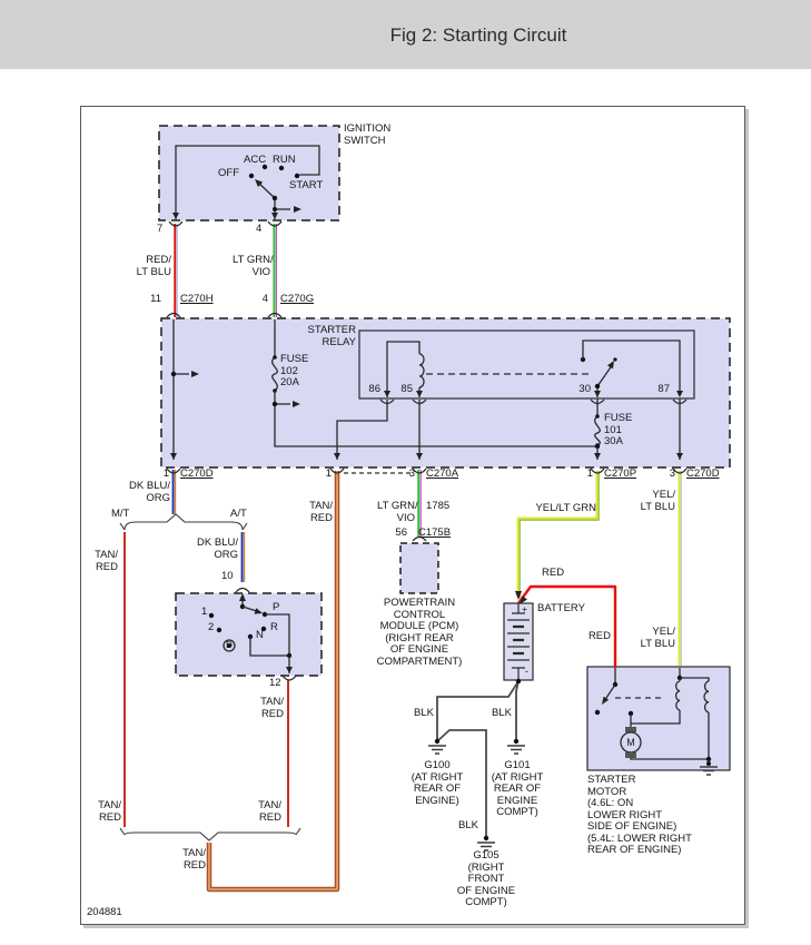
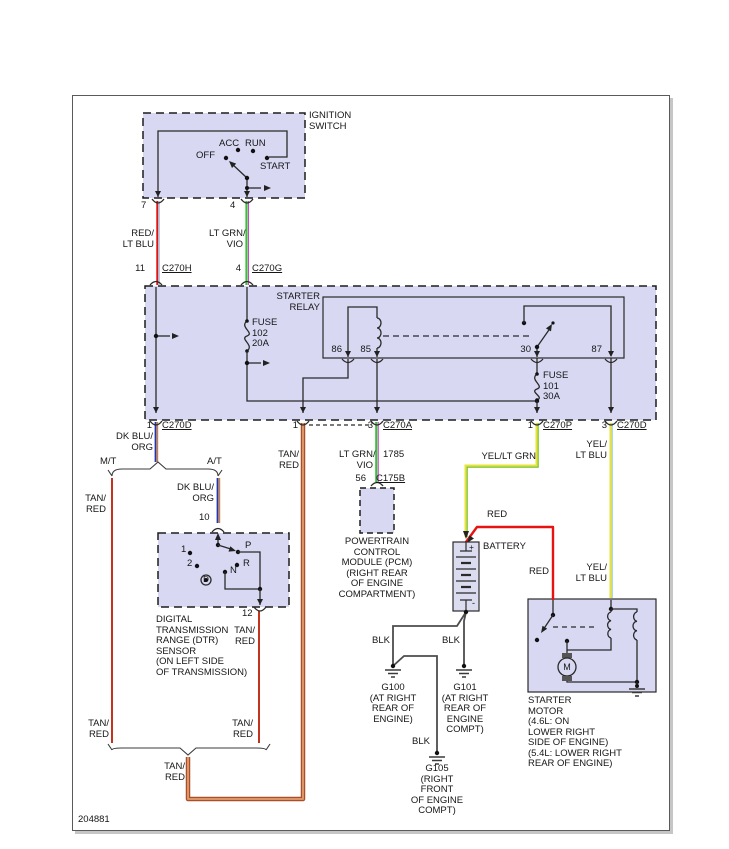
- Fig 2: Starting Circuit
  IGNITION
  SWITCH
  OFF
  ACC
  RUN
  START
  7
  4
  RED/
  LT BLU
  LT GRN/
  VIO
  11
  C270H
  4
  C270G
  STARTER
  RELAY
  FUSE
  102
  20A
  FUSE
  101
  30A
  86
  85
  30
  87
  1
  C270D
  1
  3
  C270A
  1
  C270P
  3
  C270D
  DK BLU/
  ORG
  M/T
  A/T
  TAN/
  RED
  DK BLU/
  ORG
  TAN/
  RED
  LT GRN/
  VIO
  1785
  56
  C175B
  10
  1
  2
  D
  N
  R
  P
  12
+ DIGITAL
+ TRANSMISSION
+ RANGE (DTR)
+ SENSOR
+ (ON LEFT SIDE
+ OF TRANSMISSION)
  TAN/
  RED
  TAN/
  RED
  TAN/
  RED
  TAN/
  RED
  POWERTRAIN
  CONTROL
  MODULE (PCM)
  (RIGHT REAR
  OF ENGINE
  COMPARTMENT)
  YEL/LT GRN
  YEL/
  LT BLU
  YEL/
  LT BLU
  RED
  RED
  BATTERY
  +
  -
  BLK
  BLK
  BLK
  G100
  (AT RIGHT
  REAR OF
  ENGINE)
  G101
  (AT RIGHT
  REAR OF
  ENGINE
  COMPT)
  G105
  (RIGHT
  FRONT
  OF ENGINE
  COMPT)
  M
  STARTER
  MOTOR
  (4.6L: ON
  LOWER RIGHT
  SIDE OF ENGINE)
  (5.4L: LOWER RIGHT
  REAR OF ENGINE)
  204881
